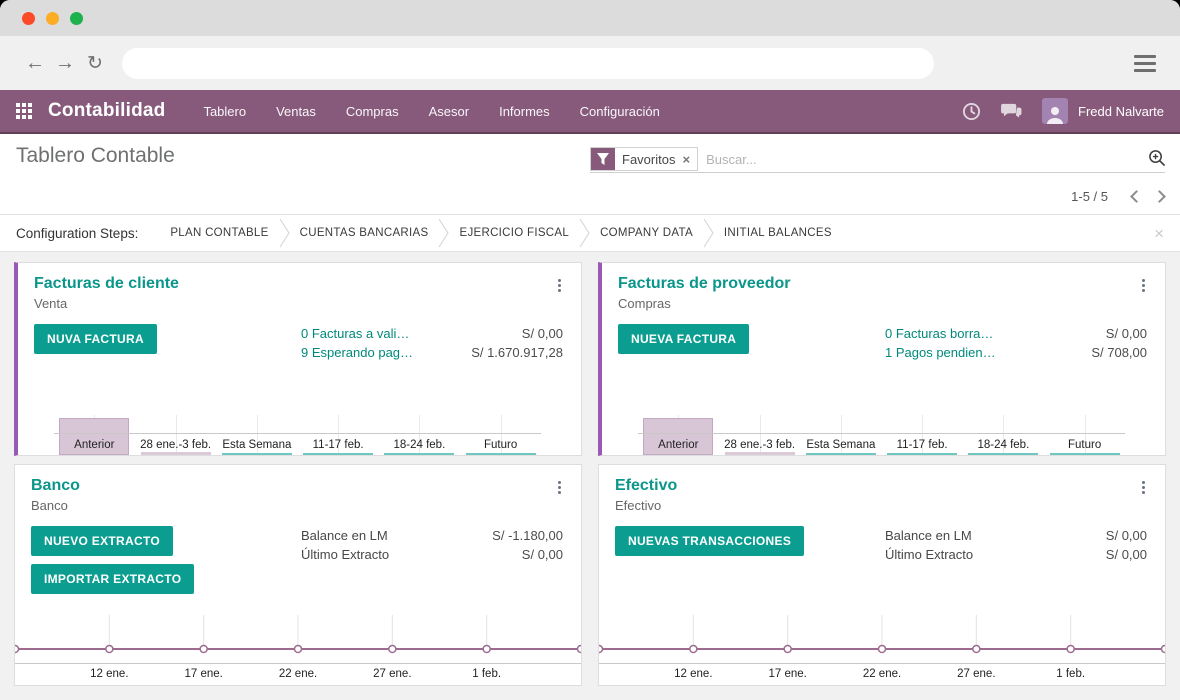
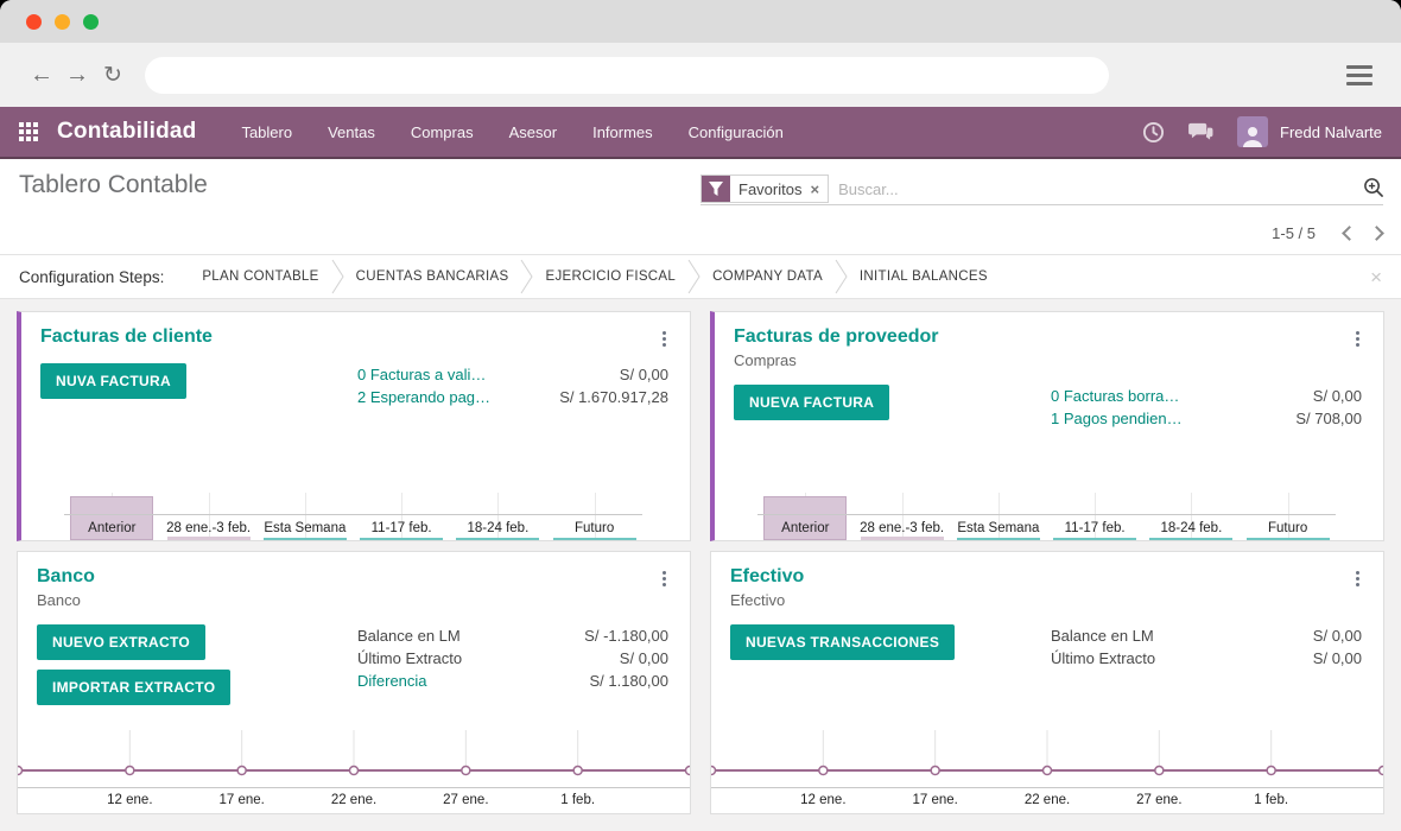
  ←
  →
  ↻
  Contabilidad
  Tablero
  Ventas
  Compras
  Asesor
  Informes
  Configuración
  Fredd Nalvarte
  Tablero Contable
  Favoritos
  ×
  Buscar...
  1-5 / 5
  Configuration Steps:
  PLAN CONTABLE
  CUENTAS BANCARIAS
  EJERCICIO FISCAL
  COMPANY DATA
  INITIAL BALANCES
  ×
  Facturas de cliente
- Venta
  NUVA FACTURA
  0 Facturas a vali…
  S/ 0,00
- 9 Esperando pag…
+ 2 Esperando pag…
  S/ 1.670.917,28
  Anterior
  28 ene.-3 feb.
  Esta Semana
  11-17 feb.
  18-24 feb.
  Futuro
  Facturas de proveedor
  Compras
  NUEVA FACTURA
  0 Facturas borra…
  S/ 0,00
  1 Pagos pendien…
  S/ 708,00
  Anterior
  28 ene.-3 feb.
  Esta Semana
  11-17 feb.
  18-24 feb.
  Futuro
  Banco
  Banco
  NUEVO EXTRACTO
  IMPORTAR EXTRACTO
  Balance en LM
  S/ -1.180,00
  Último Extracto
  S/ 0,00
+ Diferencia
+ S/ 1.180,00
  12 ene.
  17 ene.
  22 ene.
  27 ene.
  1 feb.
  Efectivo
  Efectivo
  NUEVAS TRANSACCIONES
  Balance en LM
  S/ 0,00
  Último Extracto
  S/ 0,00
  12 ene.
  17 ene.
  22 ene.
  27 ene.
  1 feb.
